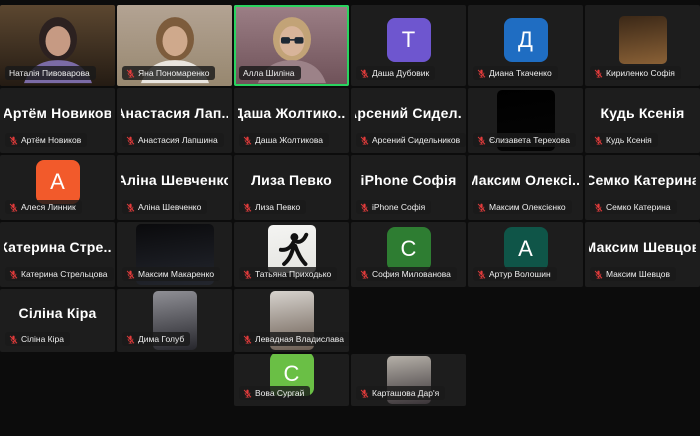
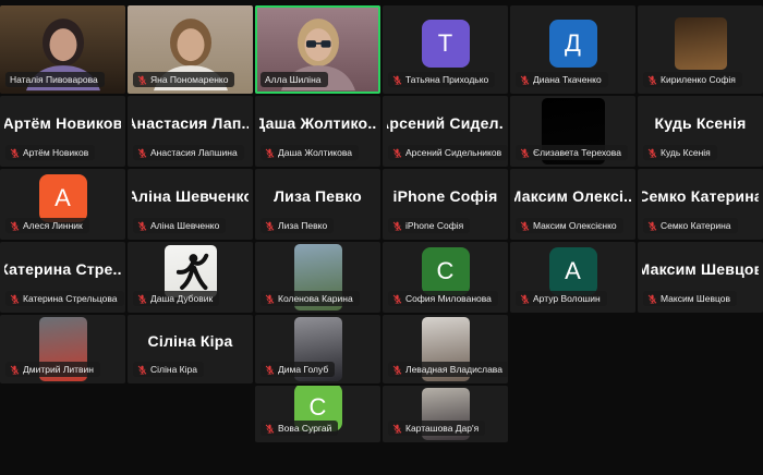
  Наталія Пивоварова
  Яна Пономаренко
  Алла Шиліна
  Т
- Даша Дубовик
+ Татьяна Приходько
  Д
  Диана Ткаченко
  Кириленко Софія
  Артём Новиков
  Артём Новиков
  Анастасия Лап..
  Анастасия Лапшина
  Даша Жолтико..
  Даша Жолтикова
  рсений Сидел.
  Арсений Сидельников
  Єлизавета Терехова
  Кудь Ксенія
  Кудь Ксенія
  А
  Алеся Линник
  Аліна Шевченко
  Аліна Шевченко
  Лиза Певко
  Лиза Певко
  iPhone Софія
  iPhone Софія
  Максим Олексі..
  Максим Олексієнко
  Семко Катерина
  Семко Катерина
  Катерина Стре..
  Катерина Стрельцова
- Максим Макаренко
- Татьяна Приходько
+ Даша Дубовик
+ Коленова Карина
  С
  София Милованова
  А
  Артур Волошин
  Максим Шевцо
  Максим Шевцов
+ Дмитрий Литвин
  Сіліна Кіра
  Сіліна Кіра
  Дима Голуб
  Левадная Владислава
  С
  Вова Сургай
  Карташова Дар'я
